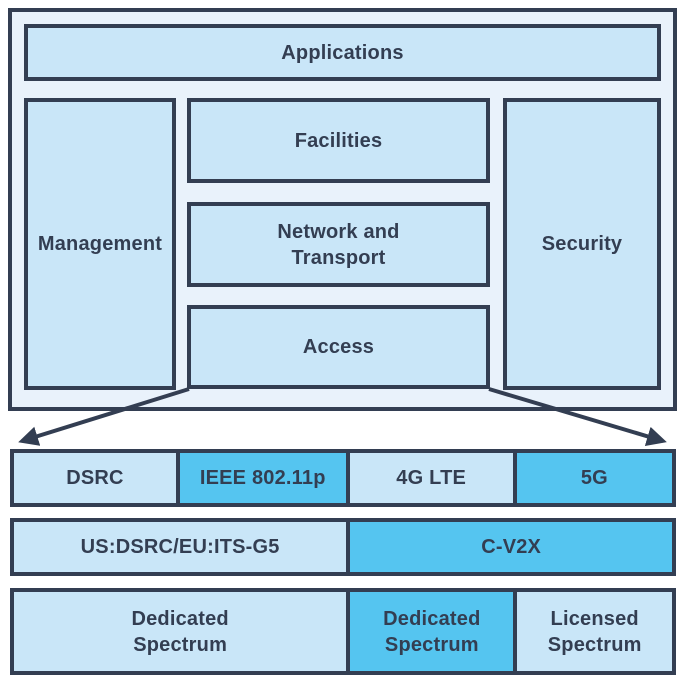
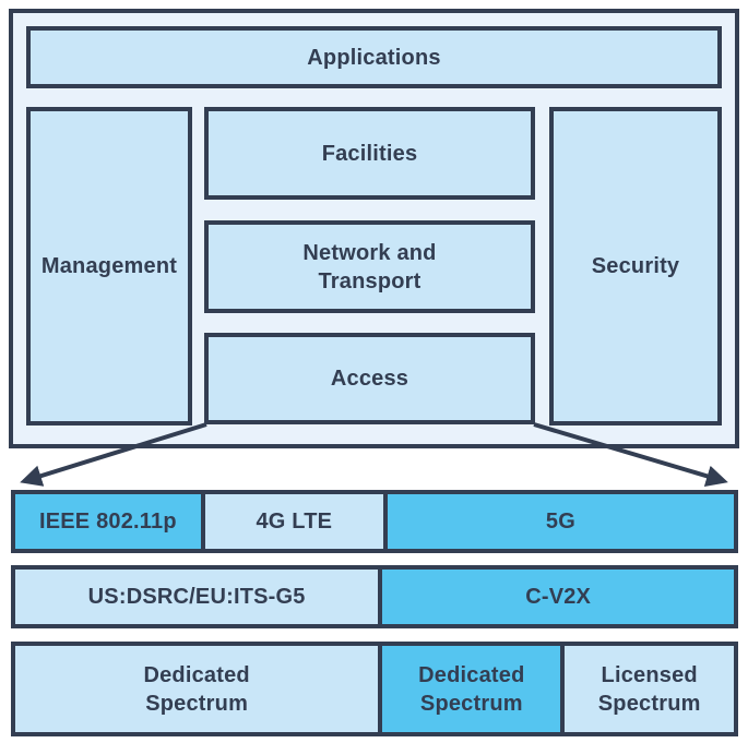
  Applications
  Management
  Facilities
  Network and
  Transport
  Access
  Security
- DSRC
  IEEE 802.11p
  4G LTE
  5G
  US:DSRC/EU:ITS-G5
  C-V2X
  Dedicated
  Spectrum
  Dedicated
  Spectrum
  Licensed
  Spectrum
